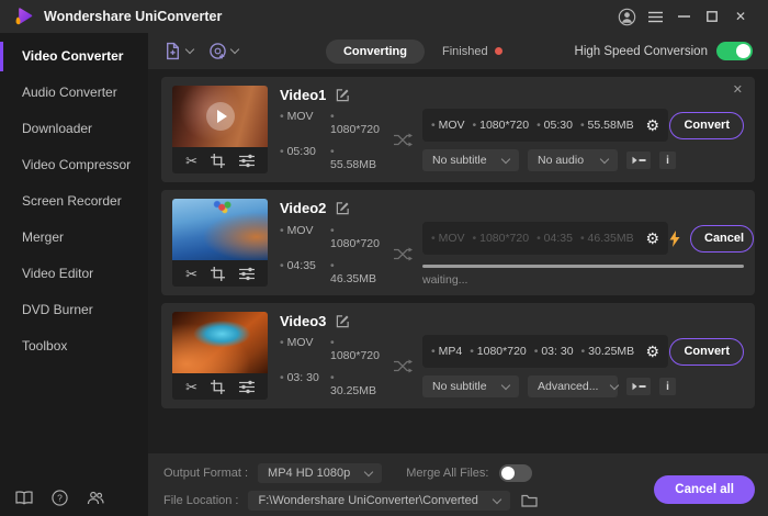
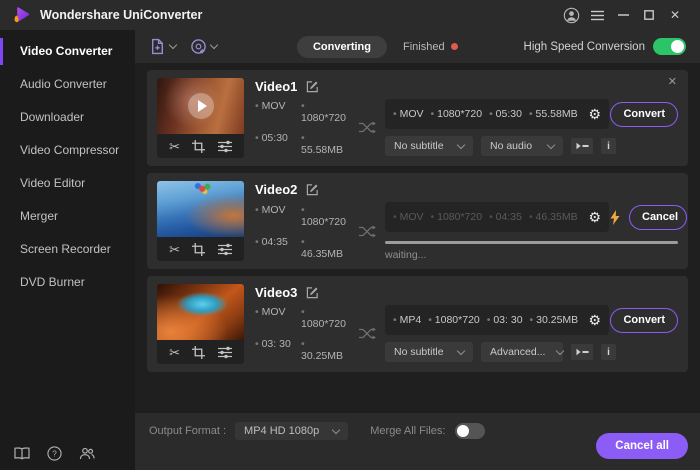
  Wondershare UniConverter
  ✕
  Video Converter
  Audio Converter
  Downloader
  Video Compressor
- Screen Recorder
+ Video Editor
  Merger
- Video Editor
+ Screen Recorder
  DVD Burner
- Toolbox
  ?
  Converting
  Finished
  High Speed Conversion
  ✂
  Video1
  MOV
  1080*720
  05:30
  55.58MB
  MOV
  1080*720
  05:30
  55.58MB
  ⚙
  Convert
  No subtitle
  No audio
  i
  ✕
  ✂
  Video2
  MOV
  1080*720
  04:35
  46.35MB
  MOV
  1080*720
  04:35
  46.35MB
  ⚙
  Cancel
  waiting...
  ✂
  Video3
  MOV
  1080*720
  03: 30
  30.25MB
  MP4
  1080*720
  03: 30
  30.25MB
  ⚙
  Convert
  No subtitle
  Advanced...
  i
  Output Format :
  MP4 HD 1080p
  Merge All Files:
- File Location :
- F:\Wondershare UniConverter\Converted
  Cancel all
